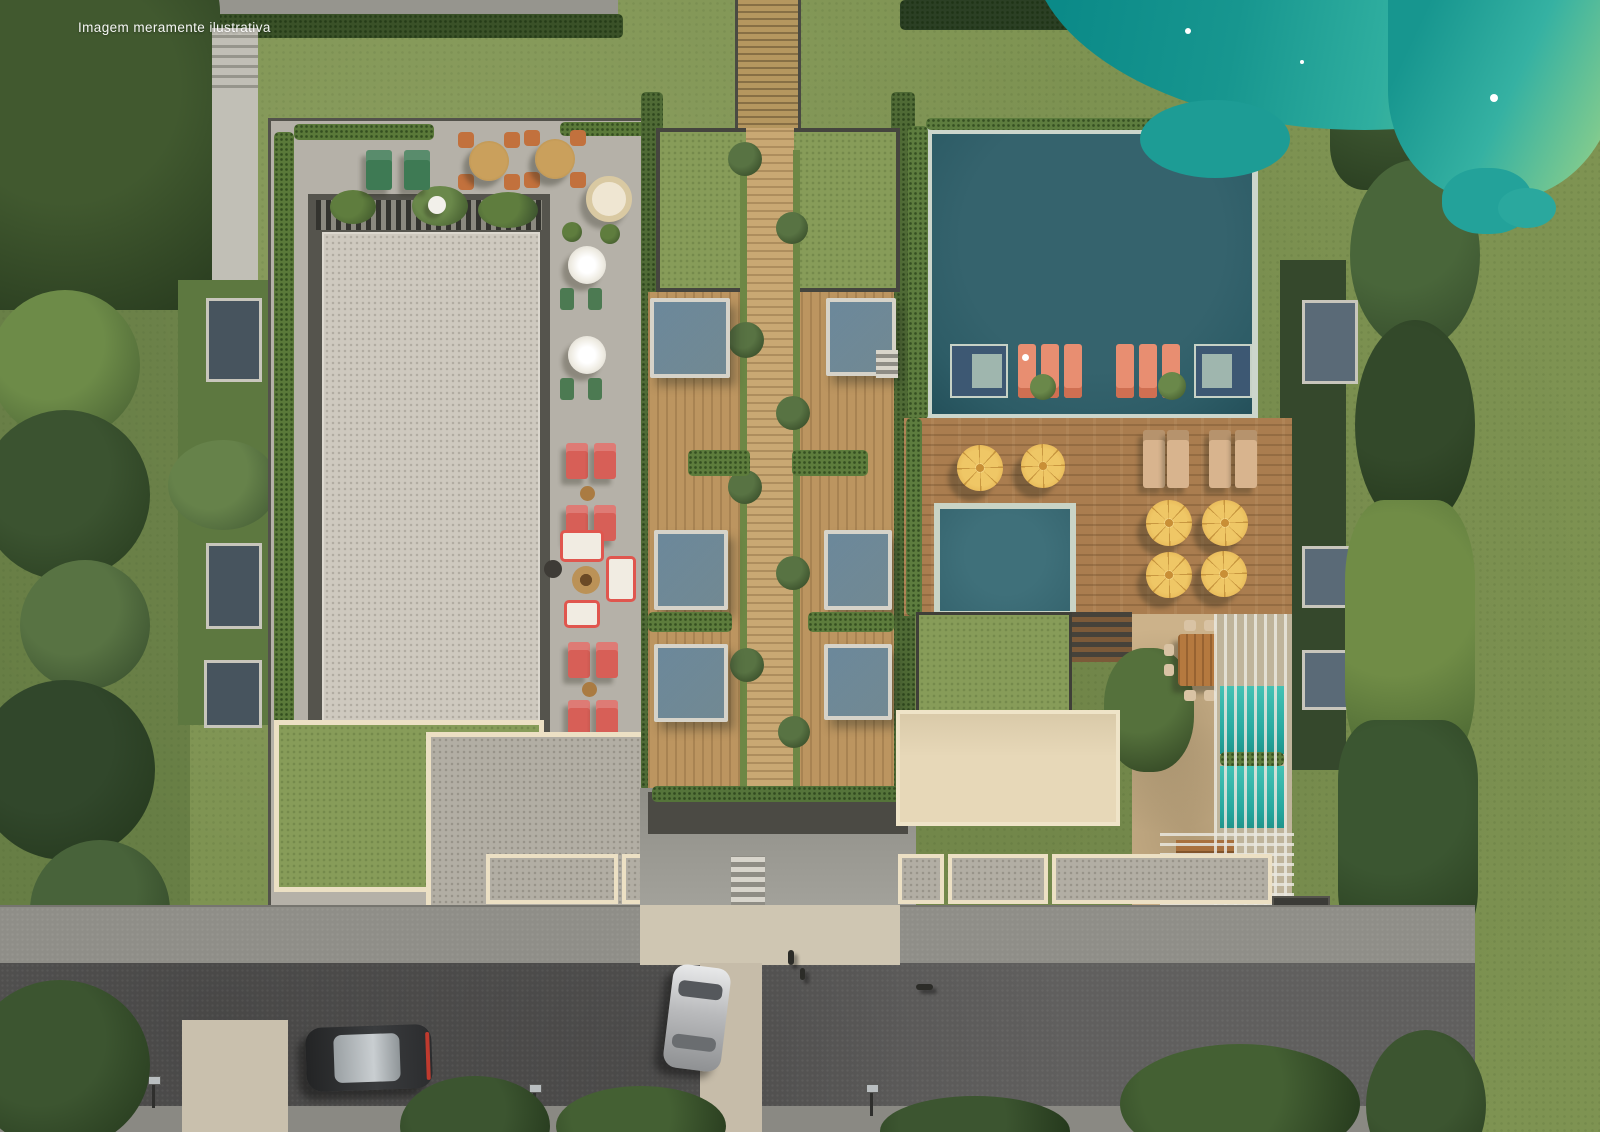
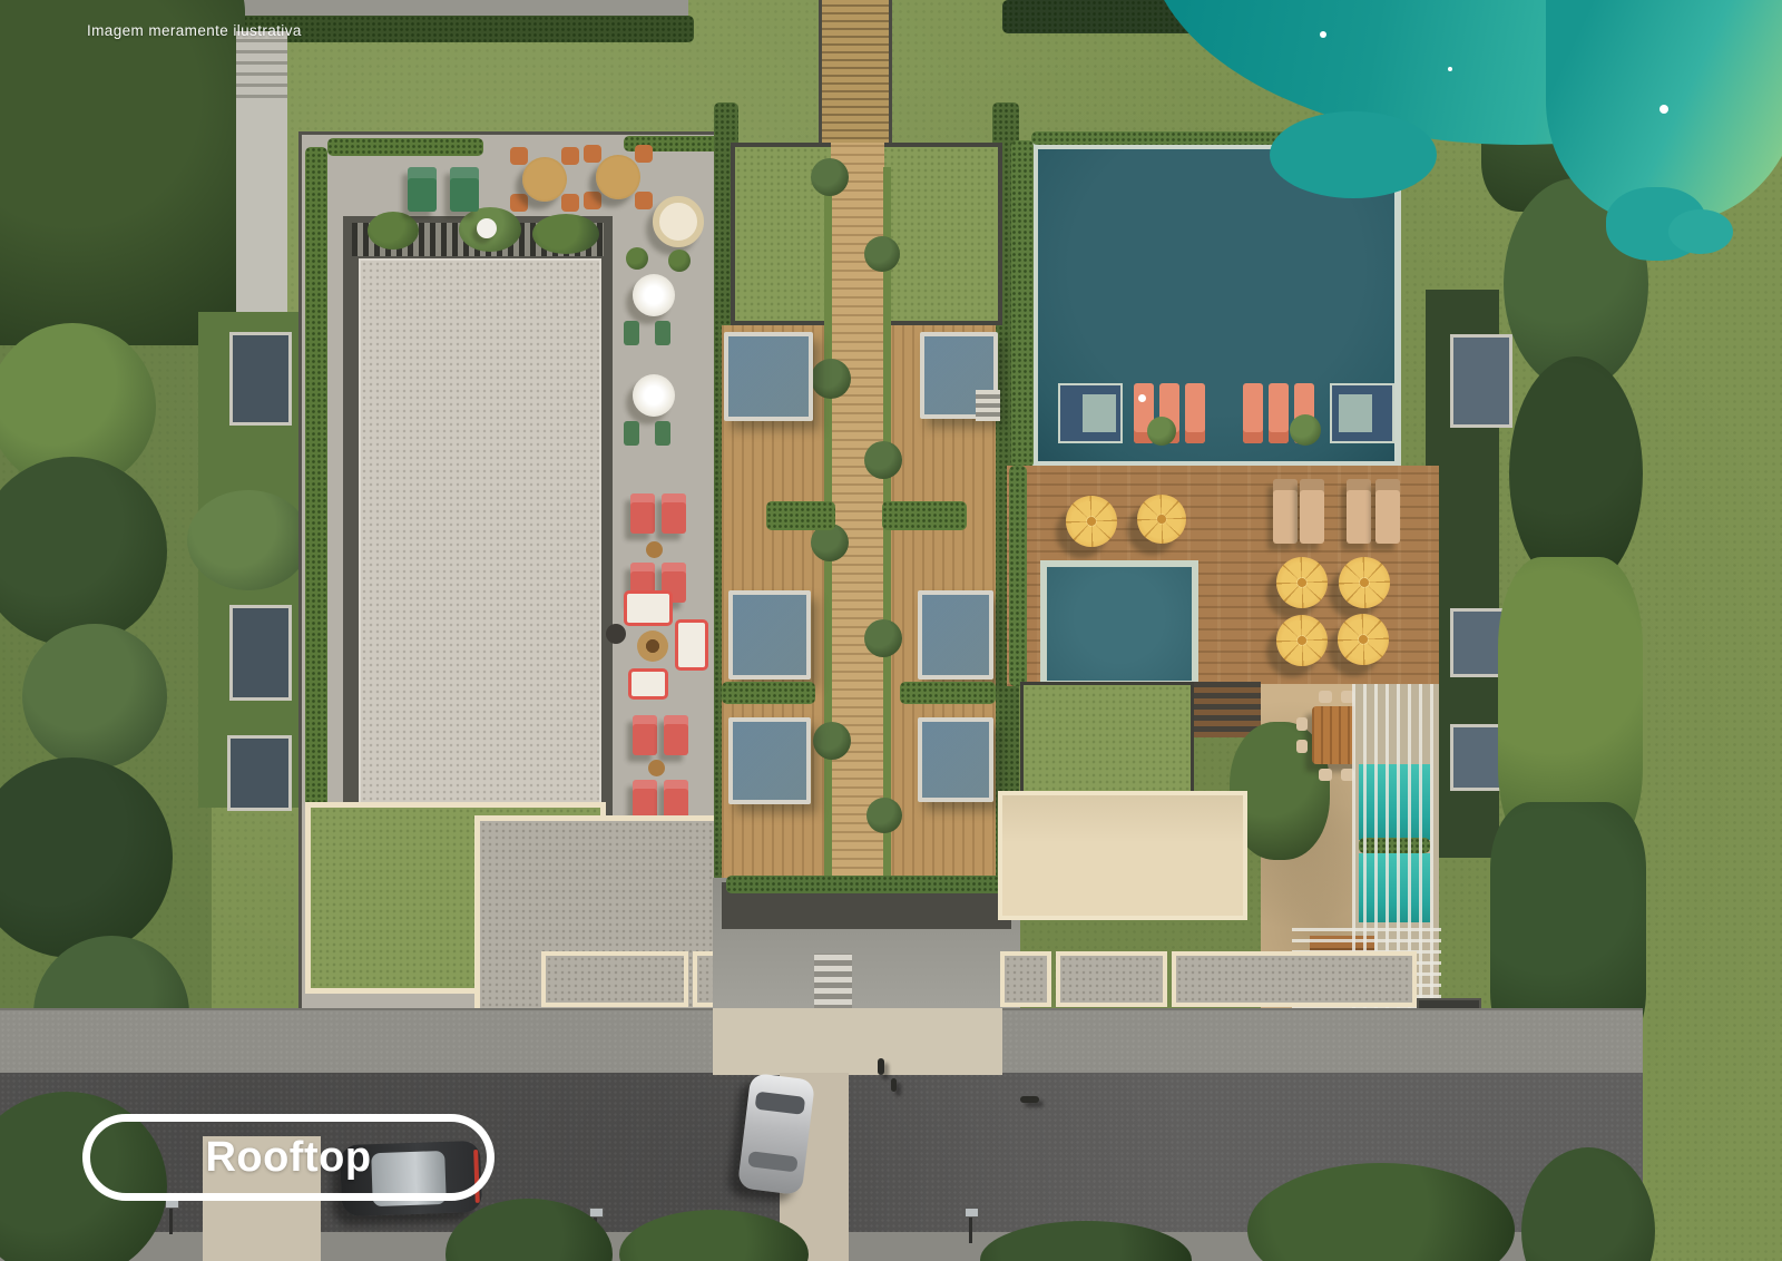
  Imagem meramente ilustrativa
+ Rooftop
